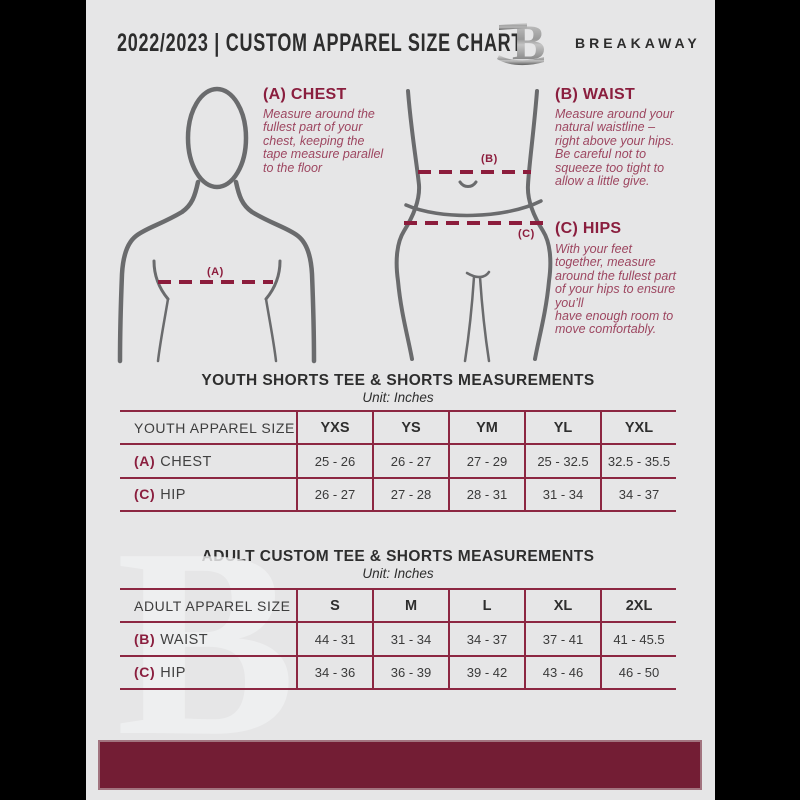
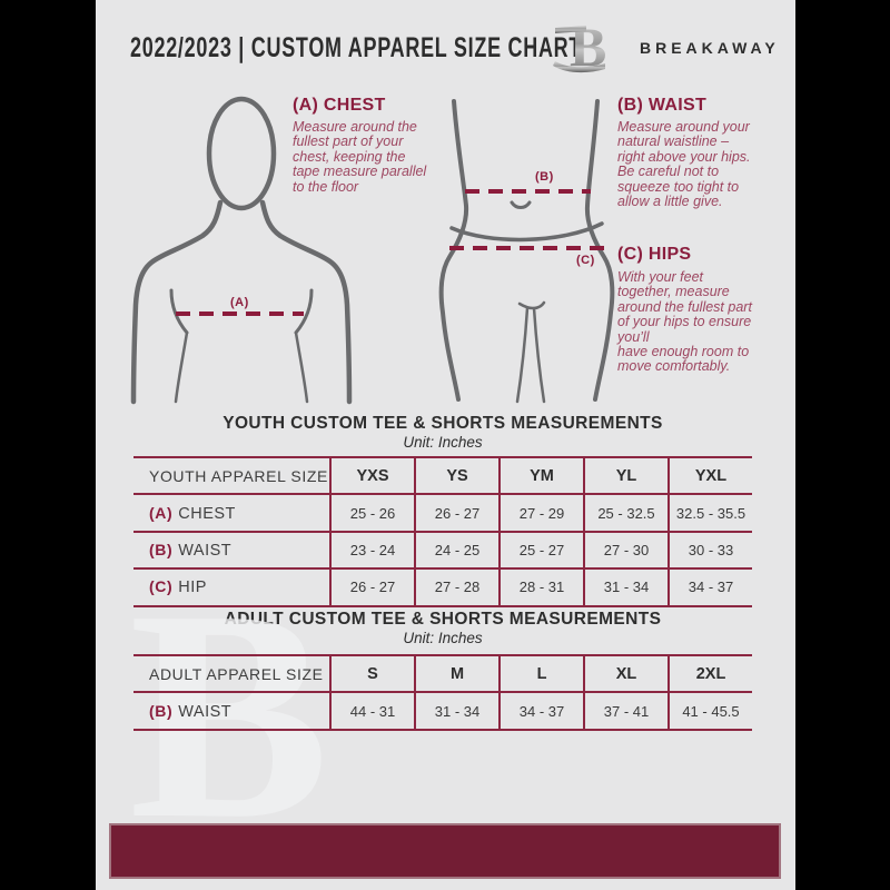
  B
  2022/2023 | CUSTOM APPAREL SIZE CHART
  B
  BREAKAWAY
  (A)
  (B)
  (C)
  (A) CHEST
  Measure around the
  fullest part of your
  chest, keeping the
  tape measure parallel
  to the floor
  (B) WAIST
  Measure around your
  natural waistline –
  right above your hips.
  Be careful not to
  squeeze too tight to
  allow a little give.
  (C) HIPS
  With your feet
  together, measure
  around the fullest part
  of your hips to ensure
  you’ll
  have enough room to
  move comfortably.
- YOUTH SHORTS TEE & SHORTS MEASUREMENTS
+ YOUTH CUSTOM TEE & SHORTS MEASUREMENTS
  Unit: Inches
  YOUTH APPAREL SIZE	YXS	YS	YM	YL	YXL
  (A) CHEST	25 - 26	26 - 27	27 - 29	25 - 32.5	32.5 - 35.5
+ (B) WAIST	23 - 24	24 - 25	25 - 27	27 - 30	30 - 33
  (C) HIP	26 - 27	27 - 28	28 - 31	31 - 34	34 - 37
  ADULT CUSTOM TEE & SHORTS MEASUREMENTS
  Unit: Inches
  ADULT APPAREL SIZE	S	M	L	XL	2XL
  (B) WAIST	44 - 31	31 - 34	34 - 37	37 - 41	41 - 45.5
- (C) HIP	34 - 36	36 - 39	39 - 42	43 - 46	46 - 50
